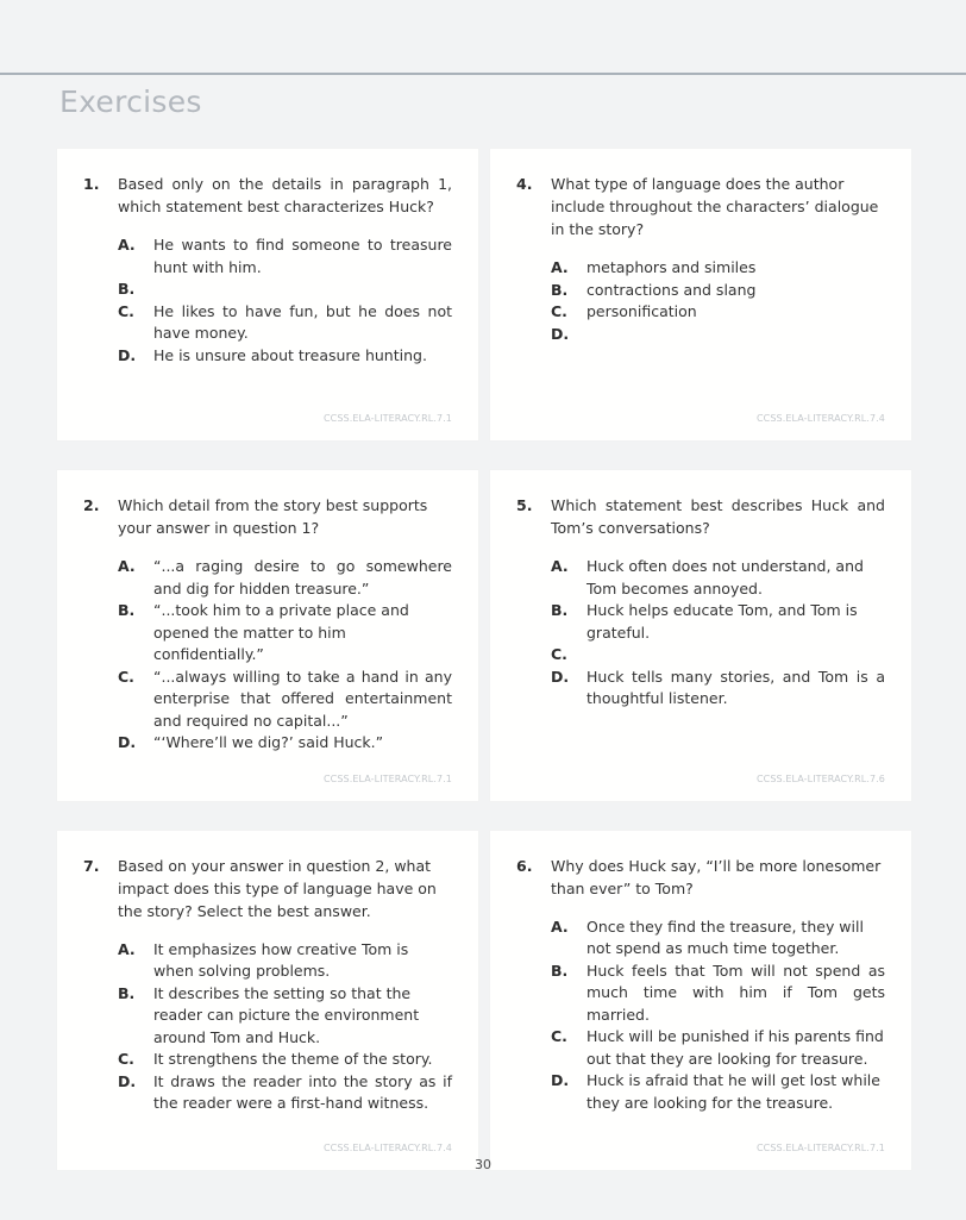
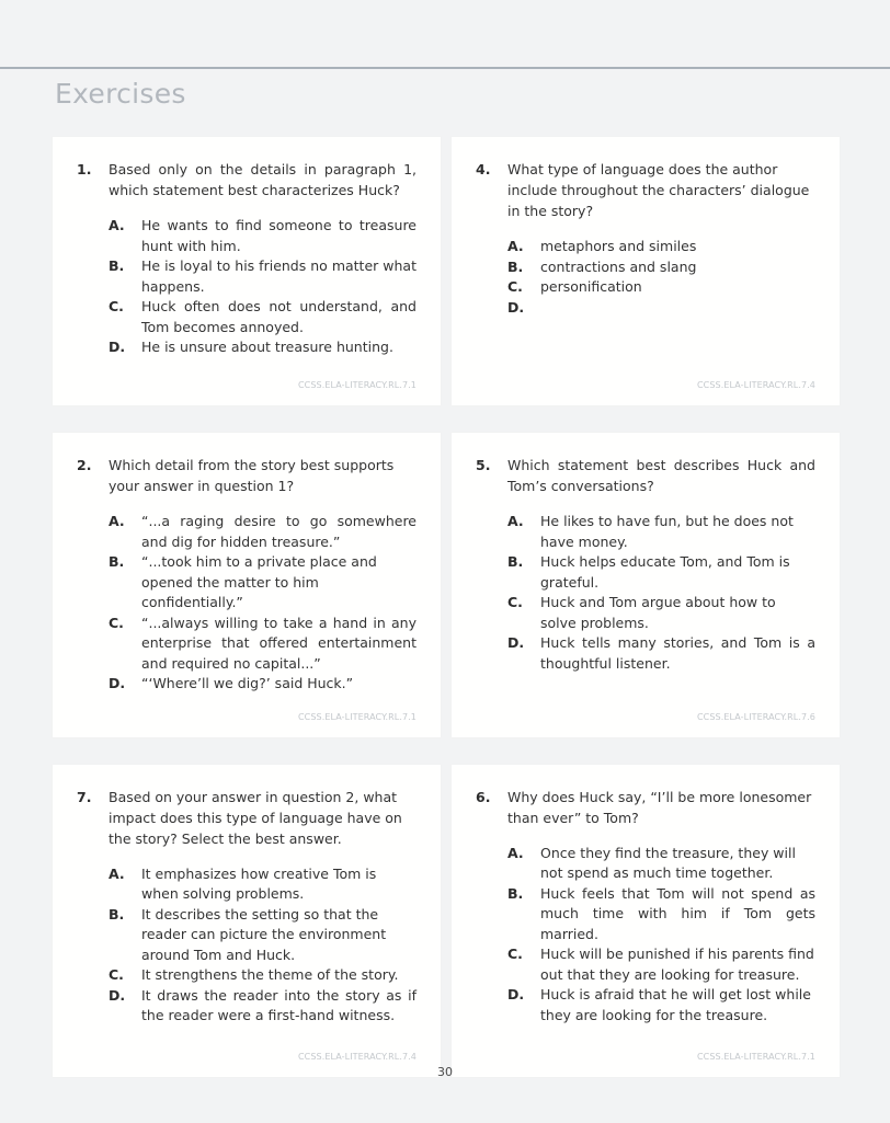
  Exercises
  1.
  Based only on the details in paragraph 1, which statement best characterizes Huck?
  A.
  He wants to find someone to treasure hunt with him.
  B.
+ He is loyal to his friends no matter what happens.
  C.
- He likes to have fun, but he does not have money.
+ Huck often does not understand, and Tom becomes annoyed.
  D.
  He is unsure about treasure hunting.
  CCSS.ELA-LITERACY.RL.7.1
  4.
  What type of language does the author include throughout the characters’ dialogue in the story?
  A.
  metaphors and similes
  B.
  contractions and slang
  C.
  personification
  D.
  CCSS.ELA-LITERACY.RL.7.4
  2.
  Which detail from the story best supports your answer in question 1?
  A.
  “...a raging desire to go somewhere and dig for hidden treasure.”
  B.
  “...took him to a private place and opened the matter to him confidentially.”
  C.
  “...always willing to take a hand in any enterprise that offered entertainment and required no capital...”
  D.
  “‘Where’ll we dig?’ said Huck.”
  CCSS.ELA-LITERACY.RL.7.1
  5.
  Which statement best describes Huck and Tom’s conversations?
  A.
- Huck often does not understand, and Tom becomes annoyed.
+ He likes to have fun, but he does not have money.
  B.
  Huck helps educate Tom, and Tom is grateful.
  C.
+ Huck and Tom argue about how to solve problems.
  D.
  Huck tells many stories, and Tom is a thoughtful listener.
  CCSS.ELA-LITERACY.RL.7.6
  7.
  Based on your answer in question 2, what impact does this type of language have on the story? Select the best answer.
  A.
  It emphasizes how creative Tom is when solving problems.
  B.
  It describes the setting so that the reader can picture the environment around Tom and Huck.
  C.
  It strengthens the theme of the story.
  D.
  It draws the reader into the story as if the reader were a first-hand witness.
  CCSS.ELA-LITERACY.RL.7.4
  6.
  Why does Huck say, “I’ll be more lonesomer than ever” to Tom?
  A.
  Once they find the treasure, they will not spend as much time together.
  B.
  Huck feels that Tom will not spend as much time with him if Tom gets married.
  C.
  Huck will be punished if his parents find out that they are looking for treasure.
  D.
  Huck is afraid that he will get lost while they are looking for the treasure.
  CCSS.ELA-LITERACY.RL.7.1
  30
